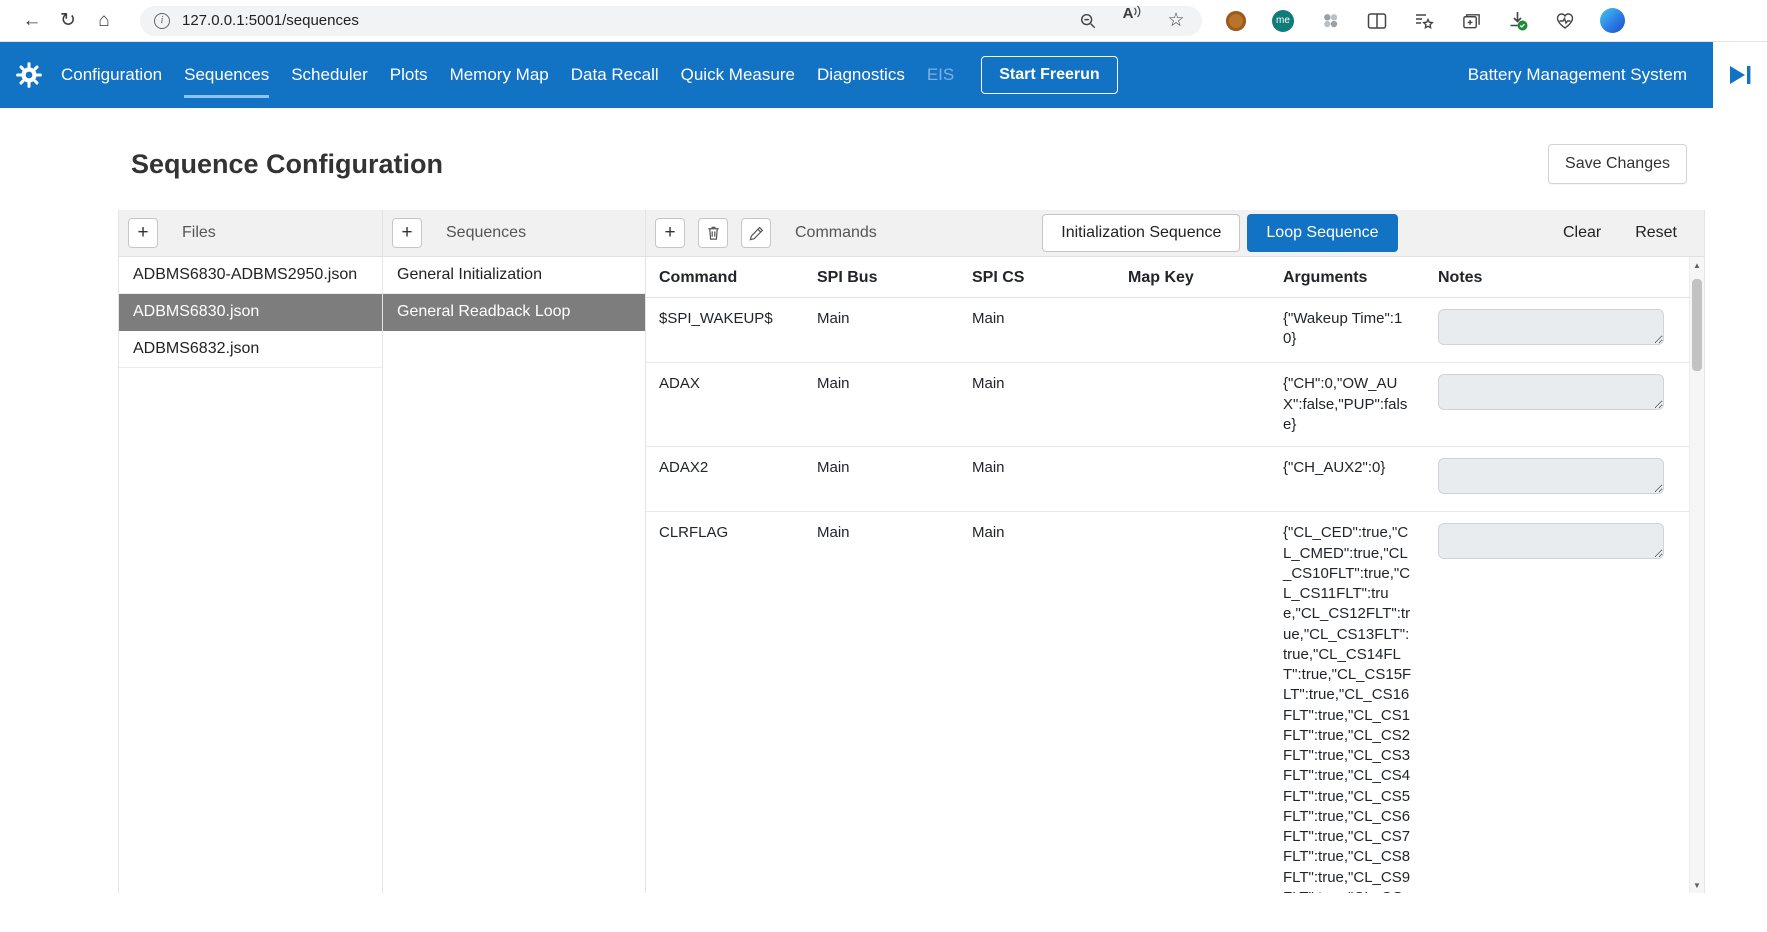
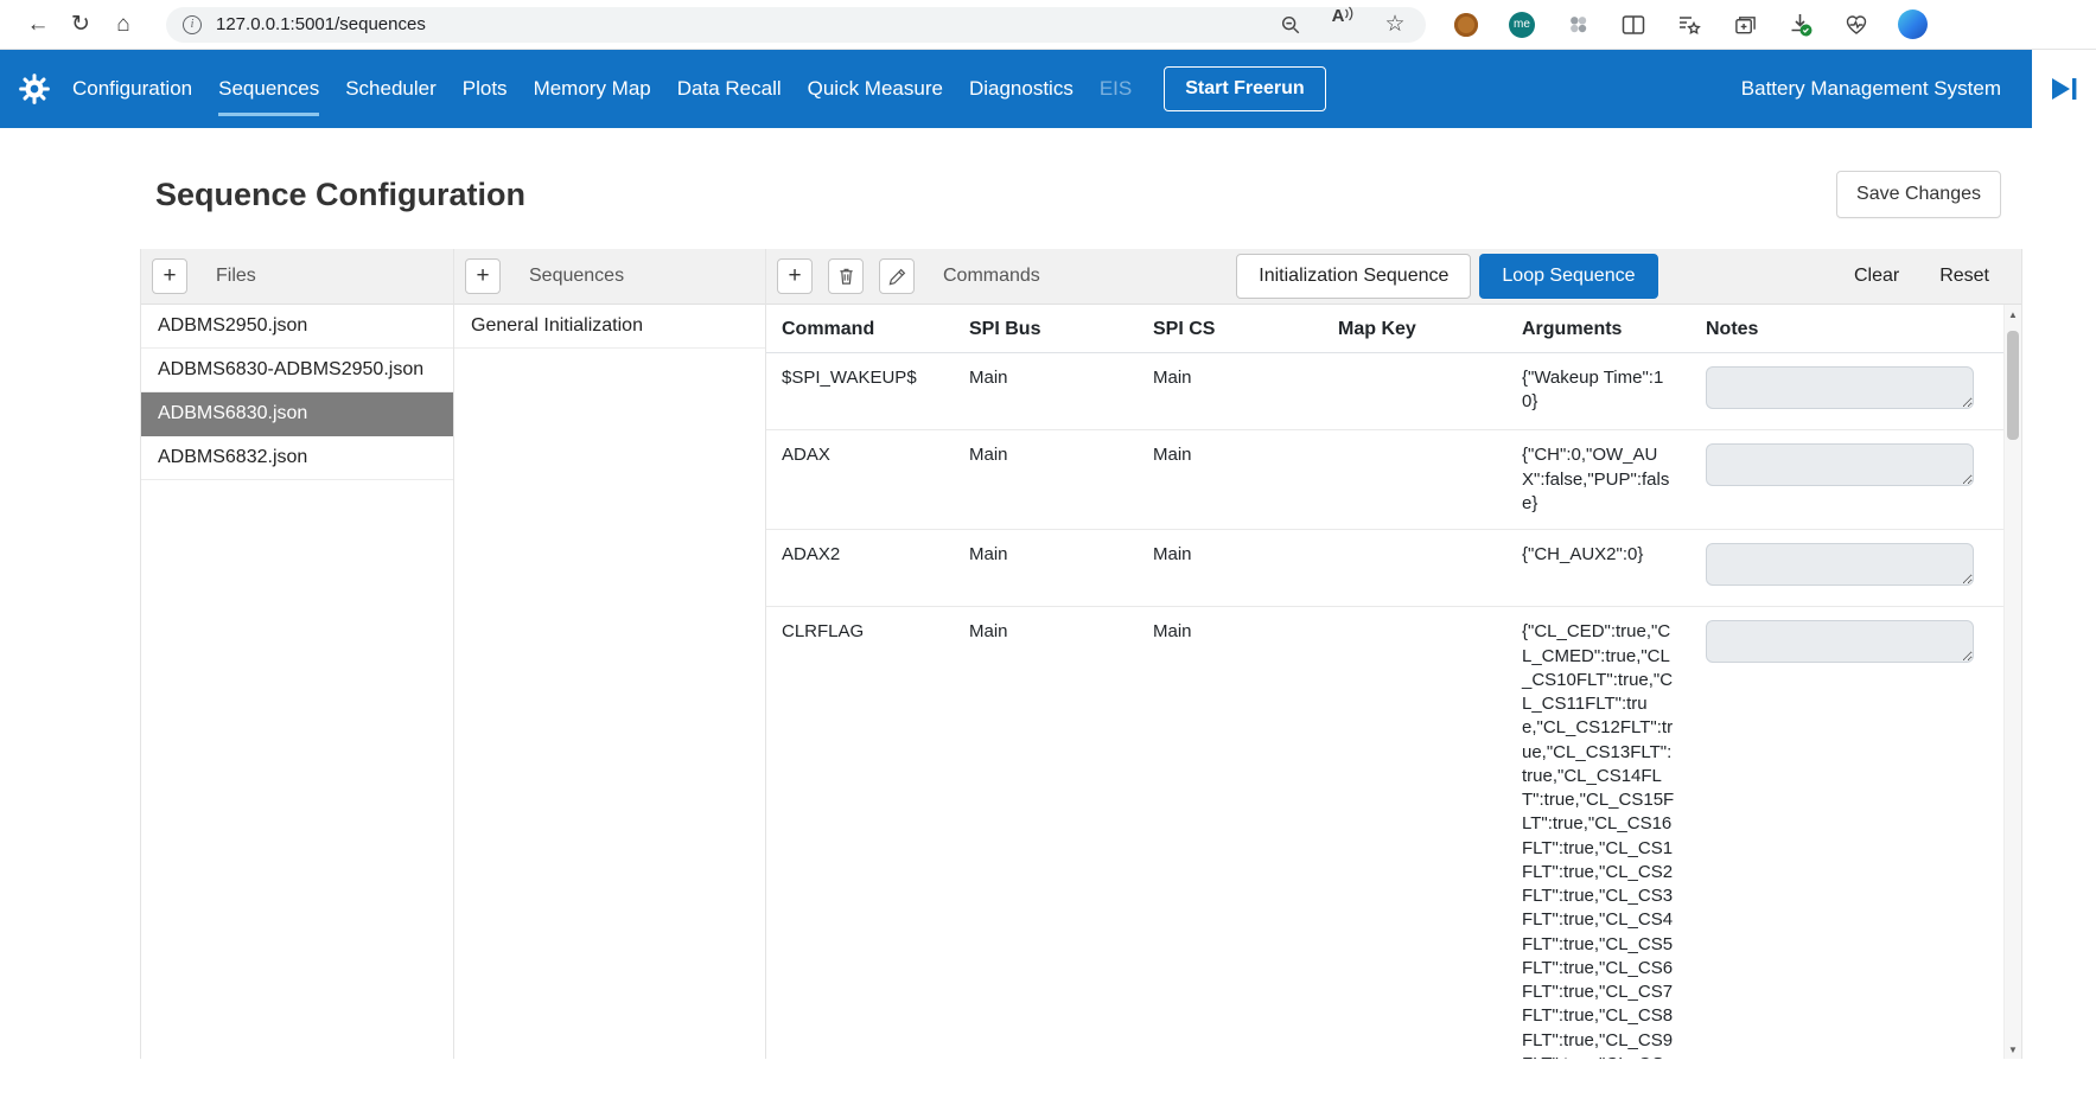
  ←
  ↻
  ⌂
  i
  127.0.0.1:5001/sequences
  A
  ☆
  me
  Configuration
  Sequences
  Scheduler
  Plots
  Memory Map
  Data Recall
  Quick Measure
  Diagnostics
  EIS
  Start Freerun
  Battery Management System
  Sequence Configuration
  Save Changes
  +
  Files
+ ADBMS2950.json
  ADBMS6830-ADBMS2950.json
  ADBMS6830.json
  ADBMS6832.json
  +
  Sequences
  General Initialization
- General Readback Loop
  +
  Commands
  Initialization Sequence
  Loop Sequence
  Clear
  Reset
  Command	SPI Bus	SPI CS	Map Key	Arguments	Notes
  $SPI_WAKEUP$	Main	Main		{"Wakeup Time":10}
  ADAX	Main	Main		{"CH":0,"OW_AUX":false,"PUP":false}
  ADAX2	Main	Main		{"CH_AUX2":0}
  CLRFLAG	Main	Main		{"CL_CED":true,"CL_CMED":true,"CL_CS10FLT":true,"CL_CS11FLT":true,"CL_CS12FLT":true,"CL_CS13FLT":true,"CL_CS14FLT":true,"CL_CS15FLT":true,"CL_CS16FLT":true,"CL_CS1FLT":true,"CL_CS2FLT":true,"CL_CS3FLT":true,"CL_CS4FLT":true,"CL_CS5FLT":true,"CL_CS6FLT":true,"CL_CS7FLT":true,"CL_CS8FLT":true,"CL_CS9
  ▲
  ▼
